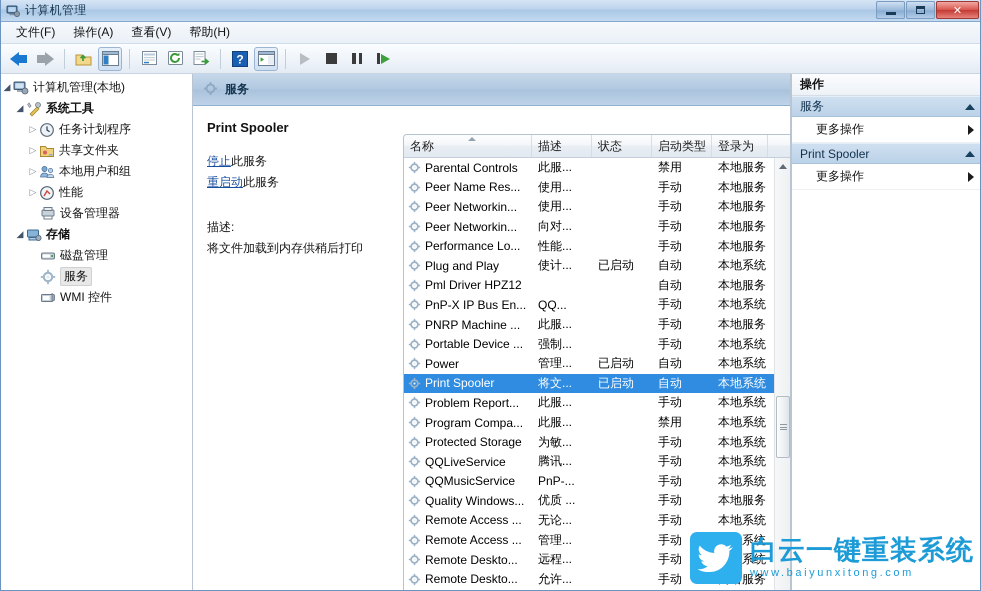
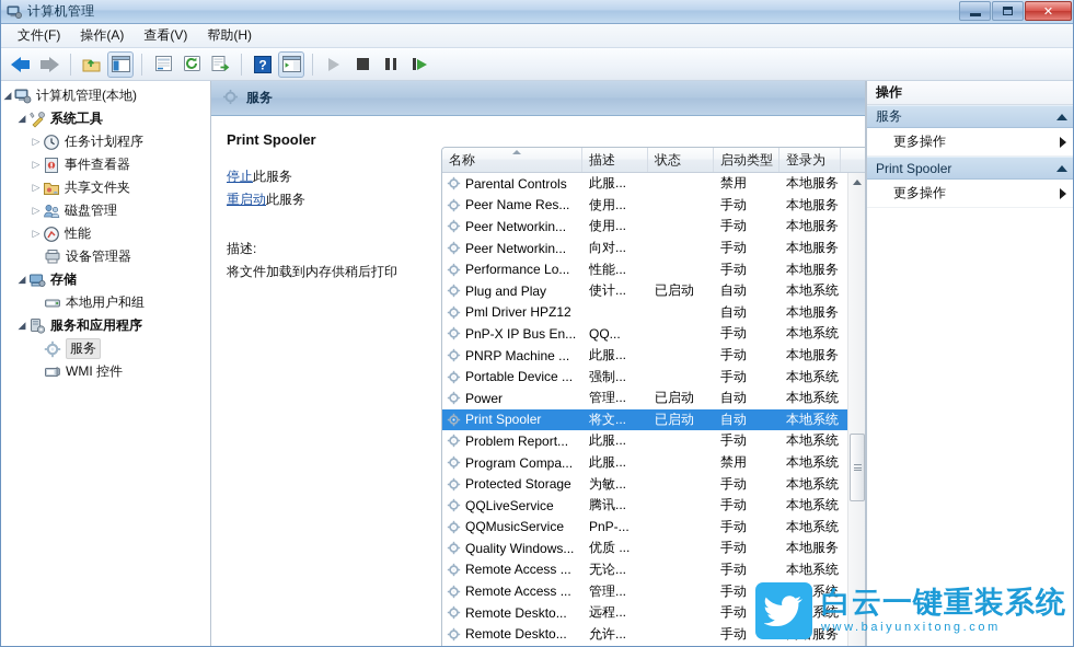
  计算机管理
  ✕
  文件(F)
  操作(A)
  查看(V)
  帮助(H)
  ?
  计算机管理(本地)
  系统工具
  任务计划程序
+ 事件查看器
  共享文件夹
- 本地用户和组
+ 磁盘管理
  性能
  设备管理器
  存储
- 磁盘管理
+ 本地用户和组
+ 服务和应用程序
  服务
  WMI 控件
  服务
  Print Spooler
  停止此服务
  重启动此服务
  描述:
  将文件加载到内存供稍后打印
  名称
  描述
  状态
  启动类型
  登录为
  Parental Controls
  此服...
  禁用
  本地服务
  Peer Name Res...
  使用...
  手动
  本地服务
  Peer Networkin...
  使用...
  手动
  本地服务
  Peer Networkin...
  向对...
  手动
  本地服务
  Performance Lo...
  性能...
  手动
  本地服务
  Plug and Play
  使计...
  已启动
  自动
  本地系统
  Pml Driver HPZ12
  自动
  本地服务
  PnP-X IP Bus En...
  QQ...
  手动
  本地系统
  PNRP Machine ...
  此服...
  手动
  本地服务
  Portable Device ...
  强制...
  手动
  本地系统
  Power
  管理...
  已启动
  自动
  本地系统
  Print Spooler
  将文...
  已启动
  自动
  本地系统
  Problem Report...
  此服...
  手动
  本地系统
  Program Compa...
  此服...
  禁用
  本地系统
  Protected Storage
  为敏...
  手动
  本地系统
  QQLiveService
  腾讯...
  手动
  本地系统
  QQMusicService
  PnP-...
  手动
  本地系统
  Quality Windows...
  优质 ...
  手动
  本地服务
  Remote Access ...
  无论...
  手动
  本地系统
  Remote Access ...
  管理...
  手动
  Remote Deskto...
  远程...
  手动
  Remote Deskto...
  允许...
  手动
  操作
  服务
  更多操作
  Print Spooler
  更多操作
  白云一键重装系统
  www.baiyunxitong.com
